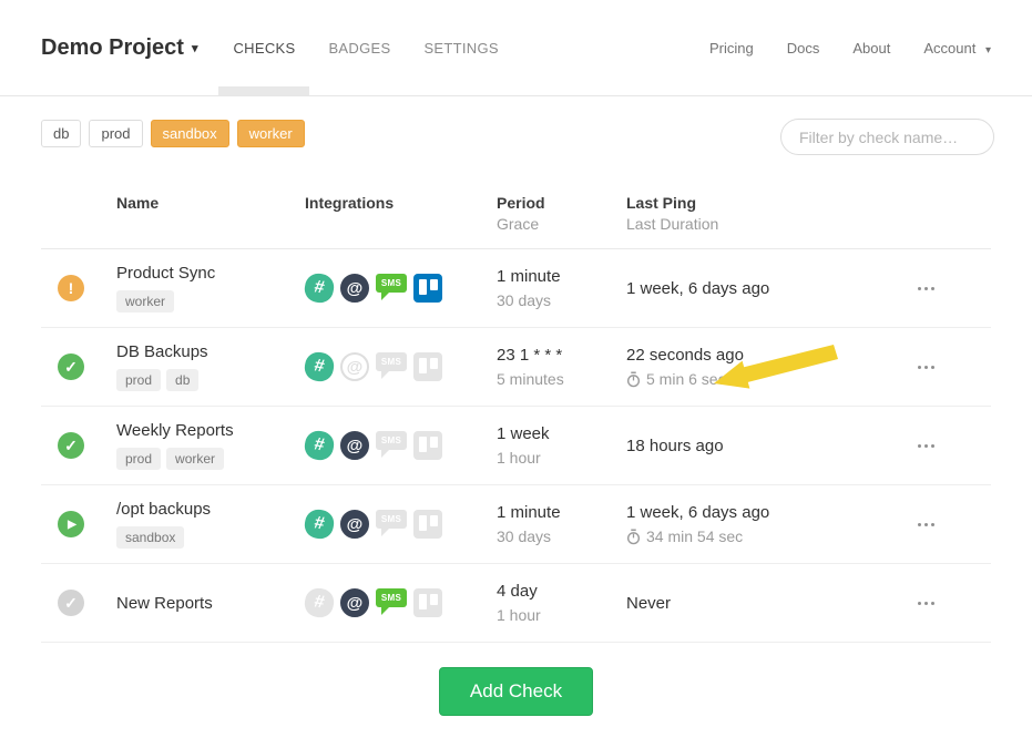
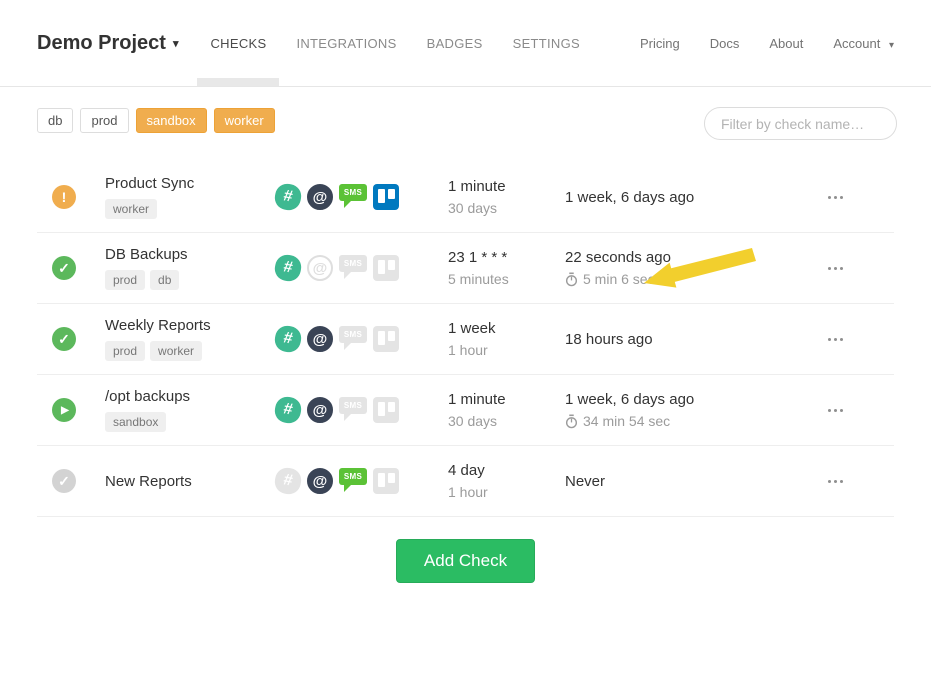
  Demo Project
  ▾
  CHECKS
+ INTEGRATIONS
  BADGES
  SETTINGS
  Pricing
  Docs
  About
  Account ▾
  db
  prod
  sandbox
  worker
  Filter by check name…
- Name
- Integrations
- Period
- Grace
- Last Ping
- Last Duration
  !
  Product Sync
  worker
  @
  SMS
  1 minute
  30 days
  1 week, 6 days ago
  ✓
  DB Backups
  prod
  db
  @
  SMS
  23 1 * * *
  5 minutes
  22 seconds ago
  5 min 6 se
  ✓
  Weekly Reports
  prod
  worker
  @
  SMS
  1 week
  1 hour
  18 hours ago
  ▶
  /opt backups
  sandbox
  @
  SMS
  1 minute
  30 days
  1 week, 6 days ago
  34 min 54 sec
  ✓
  New Reports
  @
  SMS
  4 day
  1 hour
  Never
  Add Check
